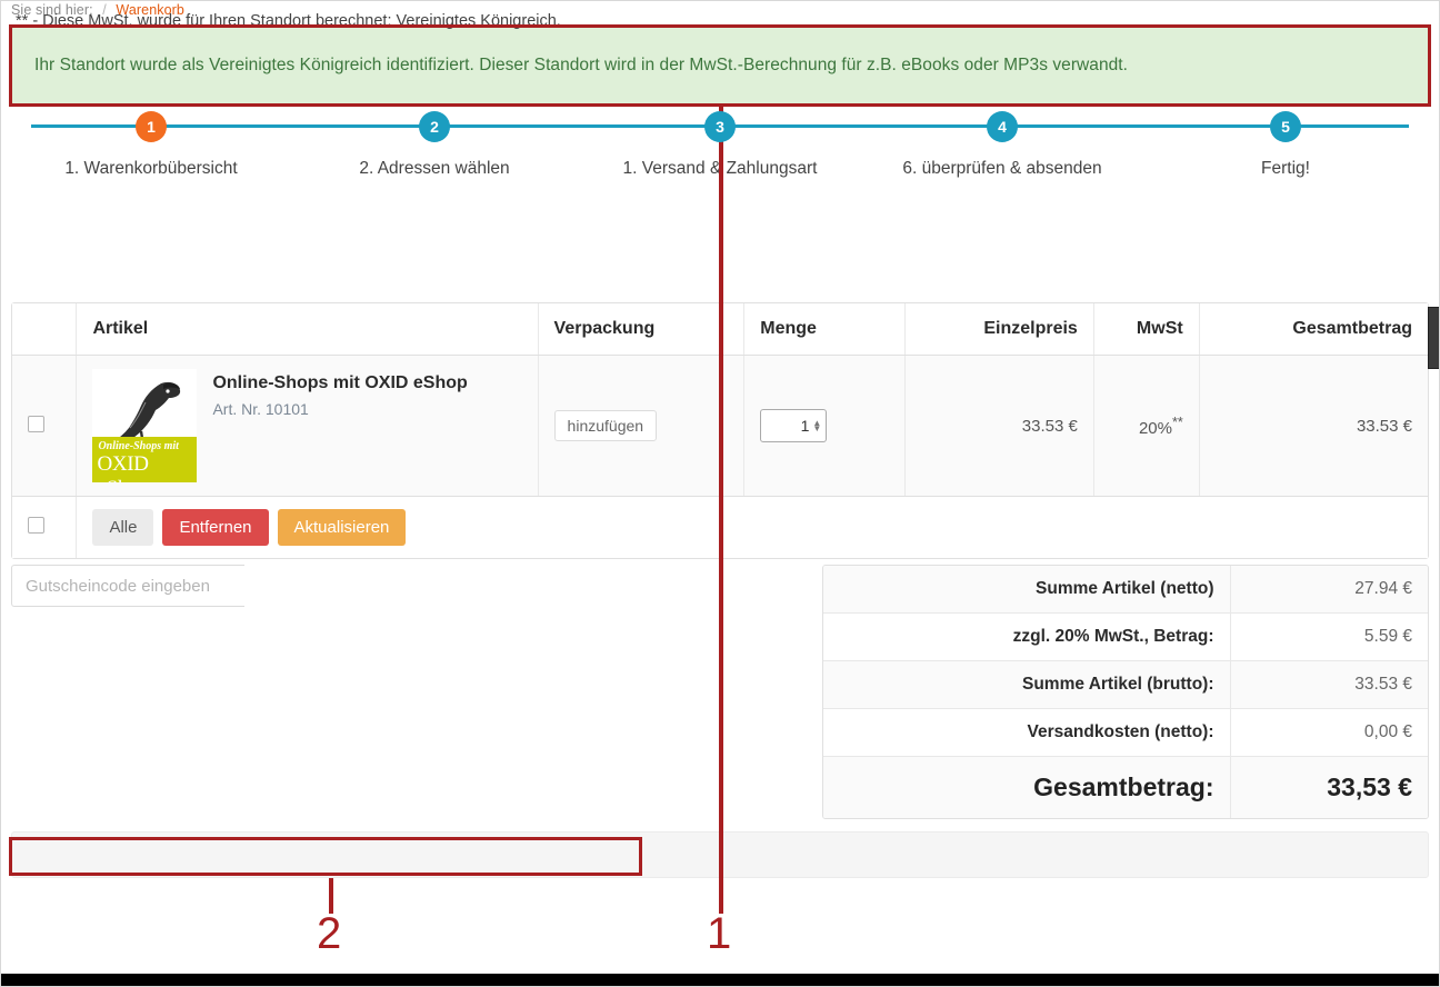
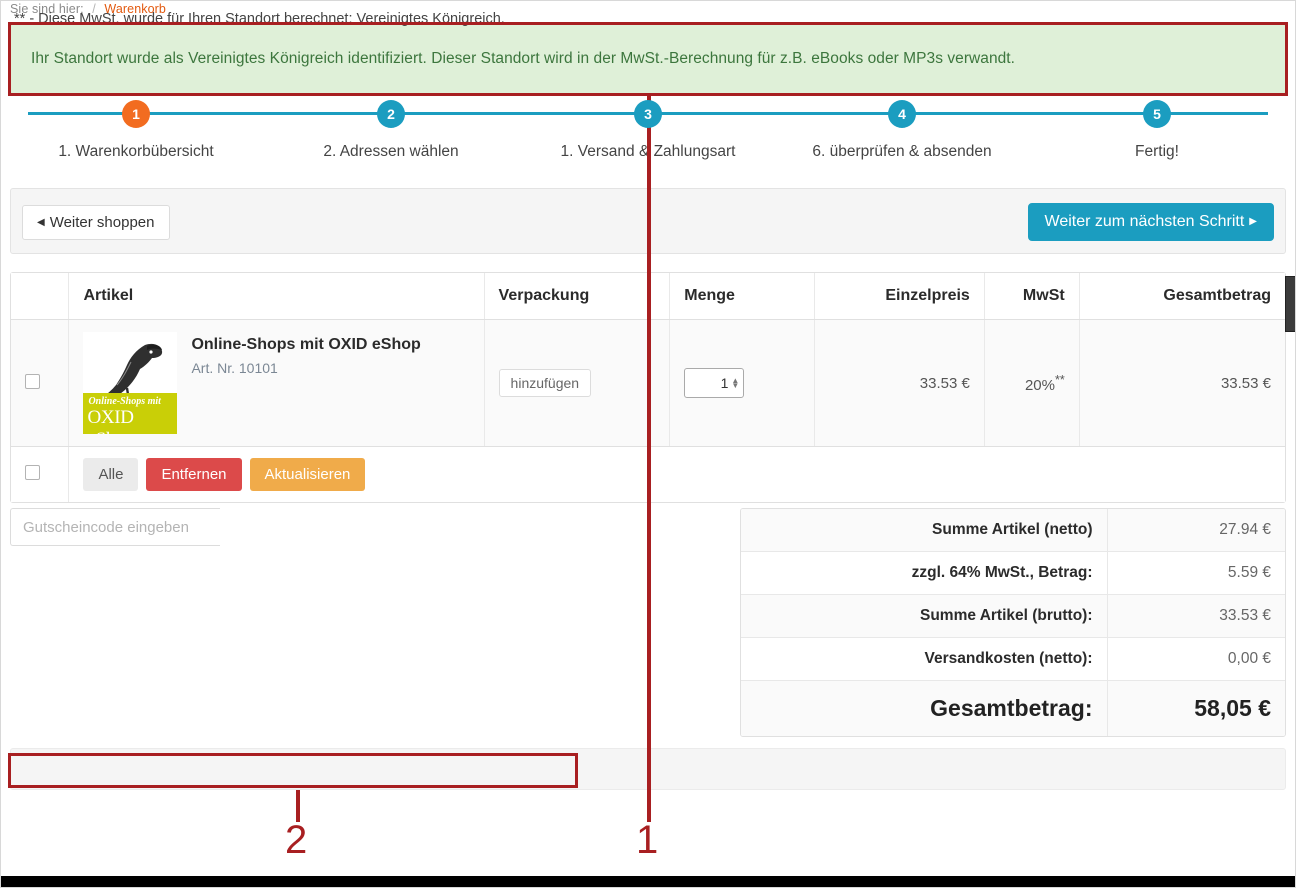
  Sie sind hier: / Warenkorb
  Ihr Standort wurde als Vereinigtes Königreich identifiziert. Dieser Standort wird in der MwSt.-Berechnung für z.B. eBooks oder MP3s verwandt.
  1
  1. Warenkorbübersicht
  2
  2. Adressen wählen
  3
  1. Versand & Zahlungsart
  4
  6. überprüfen & absenden
  5
  Fertig!
+ ◀
+ Weiter shoppen
+ Weiter zum nächsten Schritt
+ ▶
  	Artikel	Verpackung	Menge	Einzelpreis	MwSt	Gesamtbetrag
  	Online-Shops mit OXID Online-Shops mit OXID eShop Art. Nr. 10101	hinzufügen	1 ▲▼	33.53 €	20%**	33.53 €
  	Alle Entfernen Aktualisieren
  Gutscheincode eingeben
  Summe Artikel (netto)	27.94 €
- zzgl. 20% MwSt., Betrag:	5.59 €
+ zzgl. 64% MwSt., Betrag:	5.59 €
  Summe Artikel (brutto):	33.53 €
  Versandkosten (netto):	0,00 €
- Gesamtbetrag:	33,53 €
+ Gesamtbetrag:	58,05 €
  ** - Diese MwSt. wurde für Ihren Standort berechnet: Vereinigtes Königreich.
  1
  2
